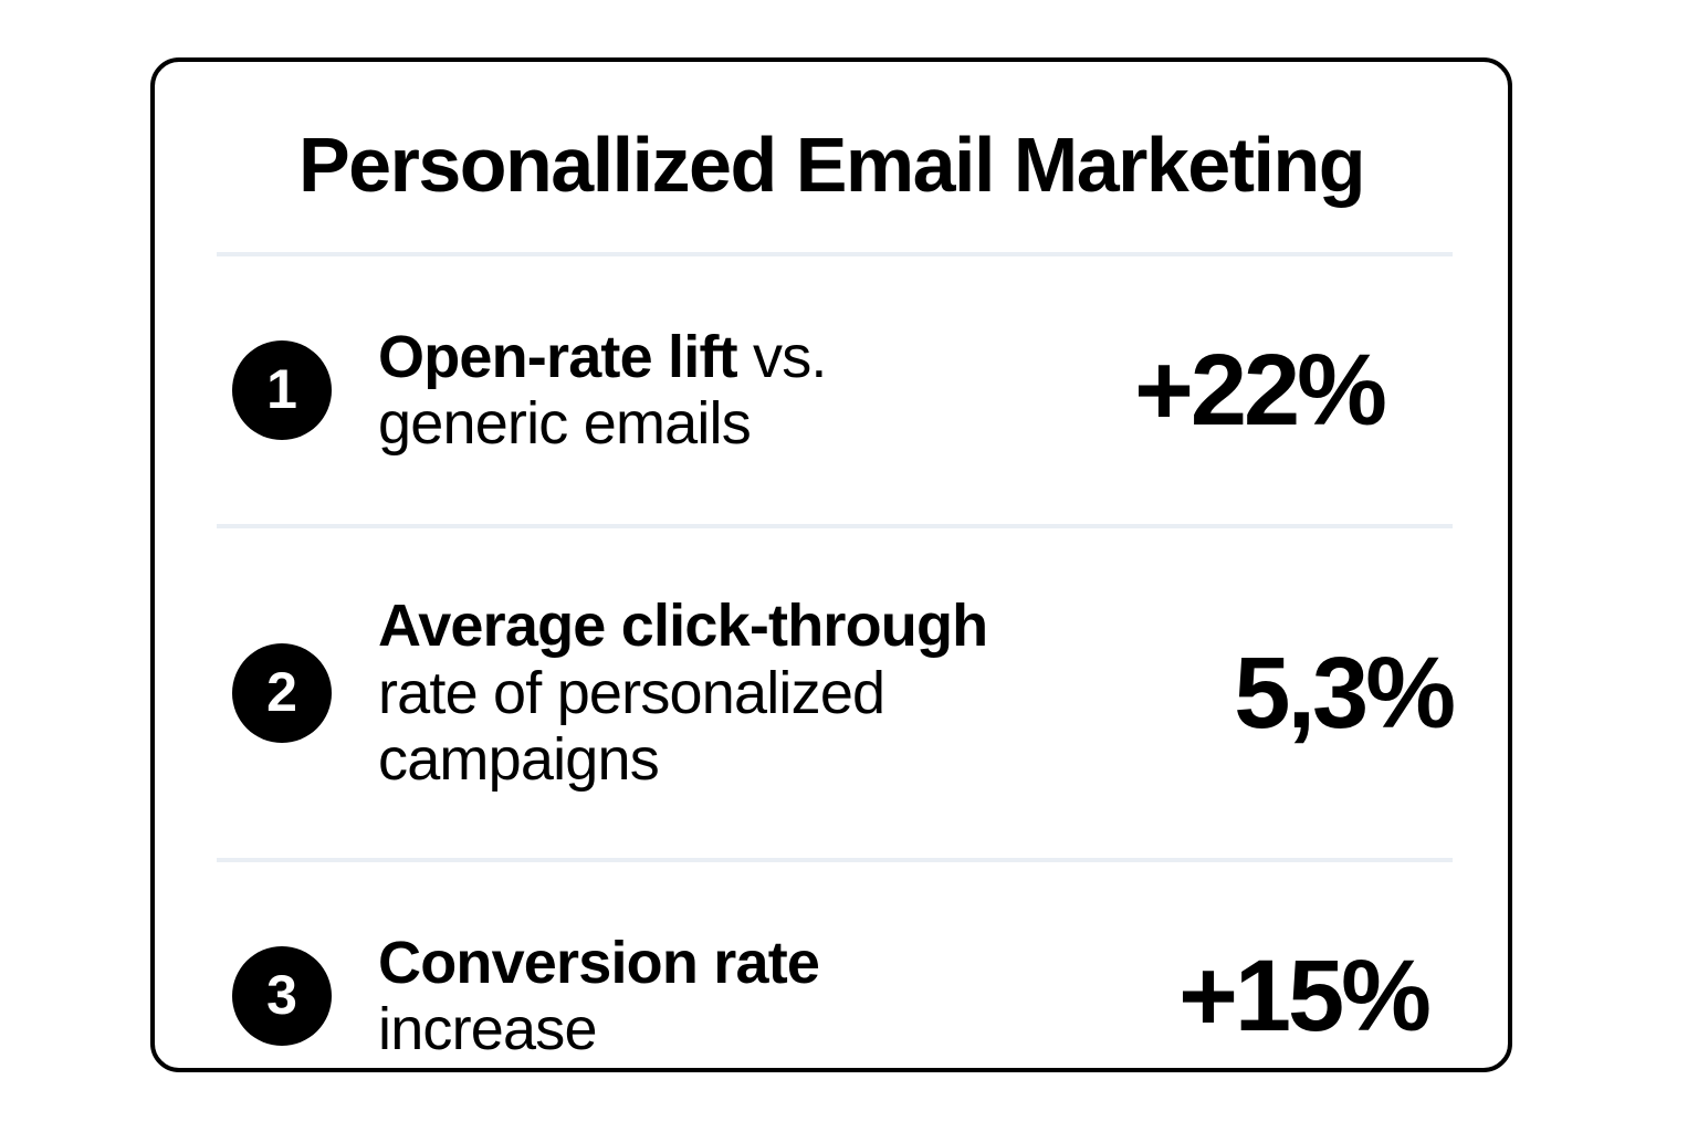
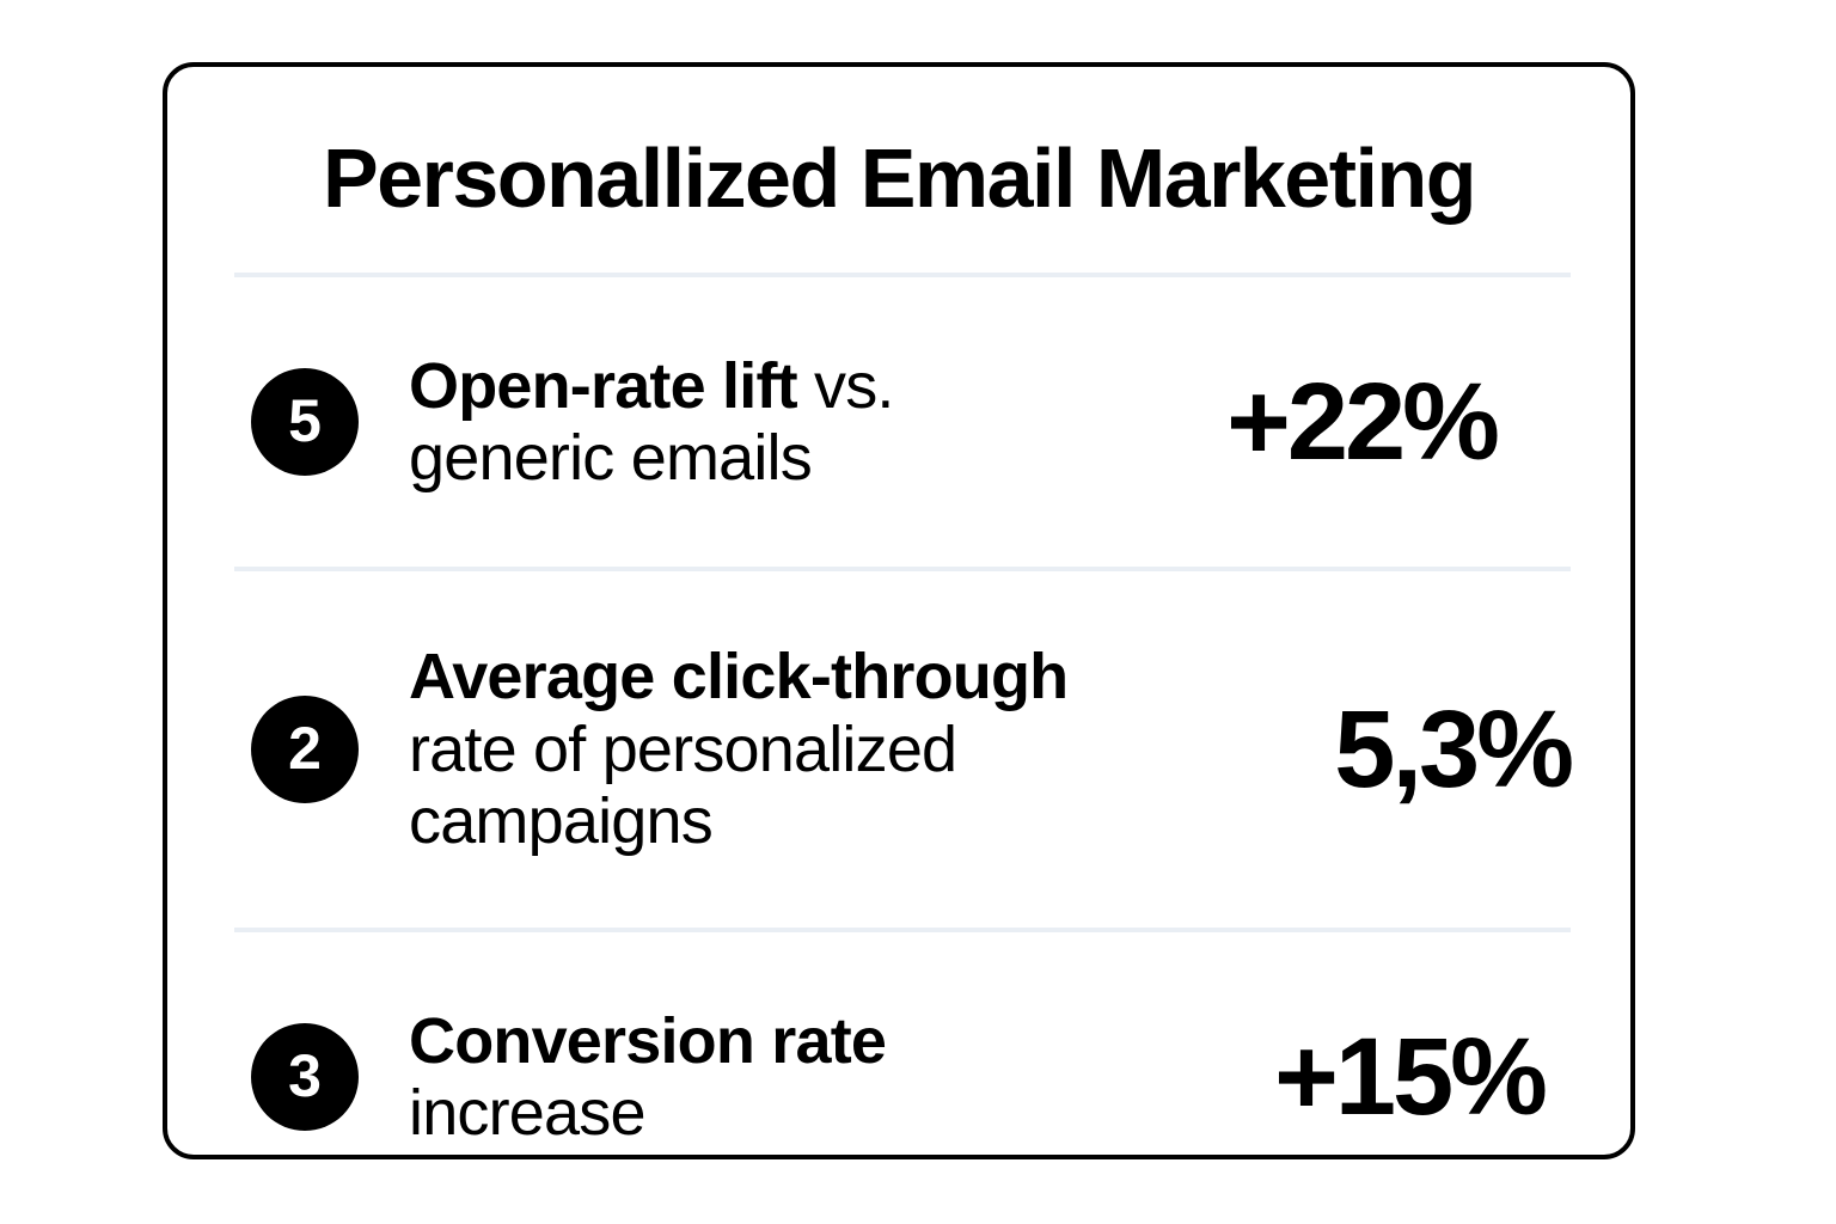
  Personallized Email Marketing
- 1
+ 5
  Open-rate lift vs. generic emails
  +22%
  2
  Average click-through rate of personalized campaigns
  5,3%
  3
  Conversion rate increase
  +15%
